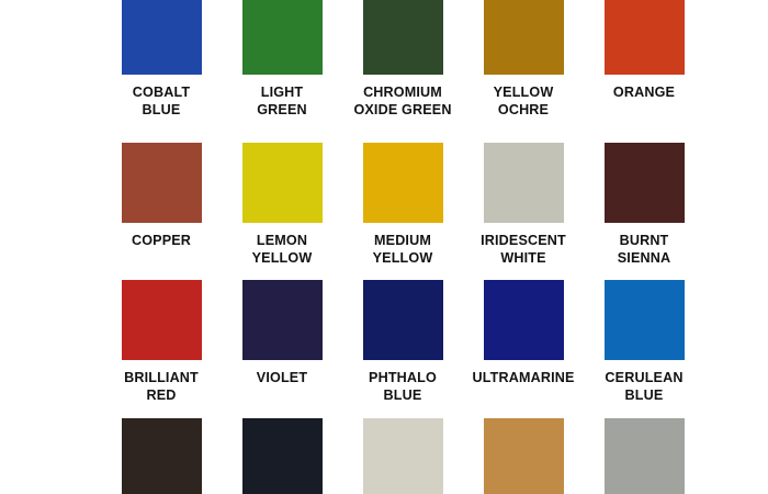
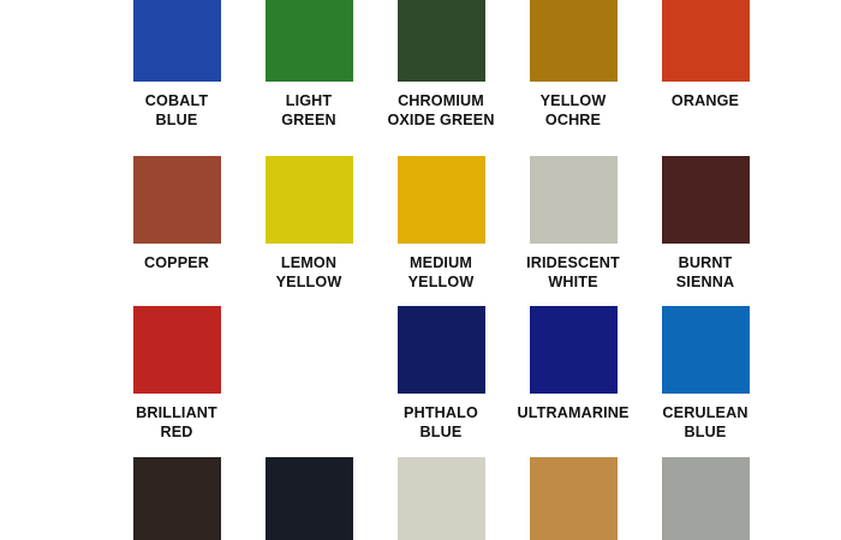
  COBALT
  BLUE
  LIGHT
  GREEN
  CHROMIUM
  OXIDE GREEN
  YELLOW
  OCHRE
  ORANGE
  COPPER
  LEMON
  YELLOW
  MEDIUM
  YELLOW
  IRIDESCENT
  WHITE
  BURNT
  SIENNA
  BRILLIANT
  RED
- VIOLET
  PHTHALO
  BLUE
  ULTRAMARINE
  CERULEAN
  BLUE
